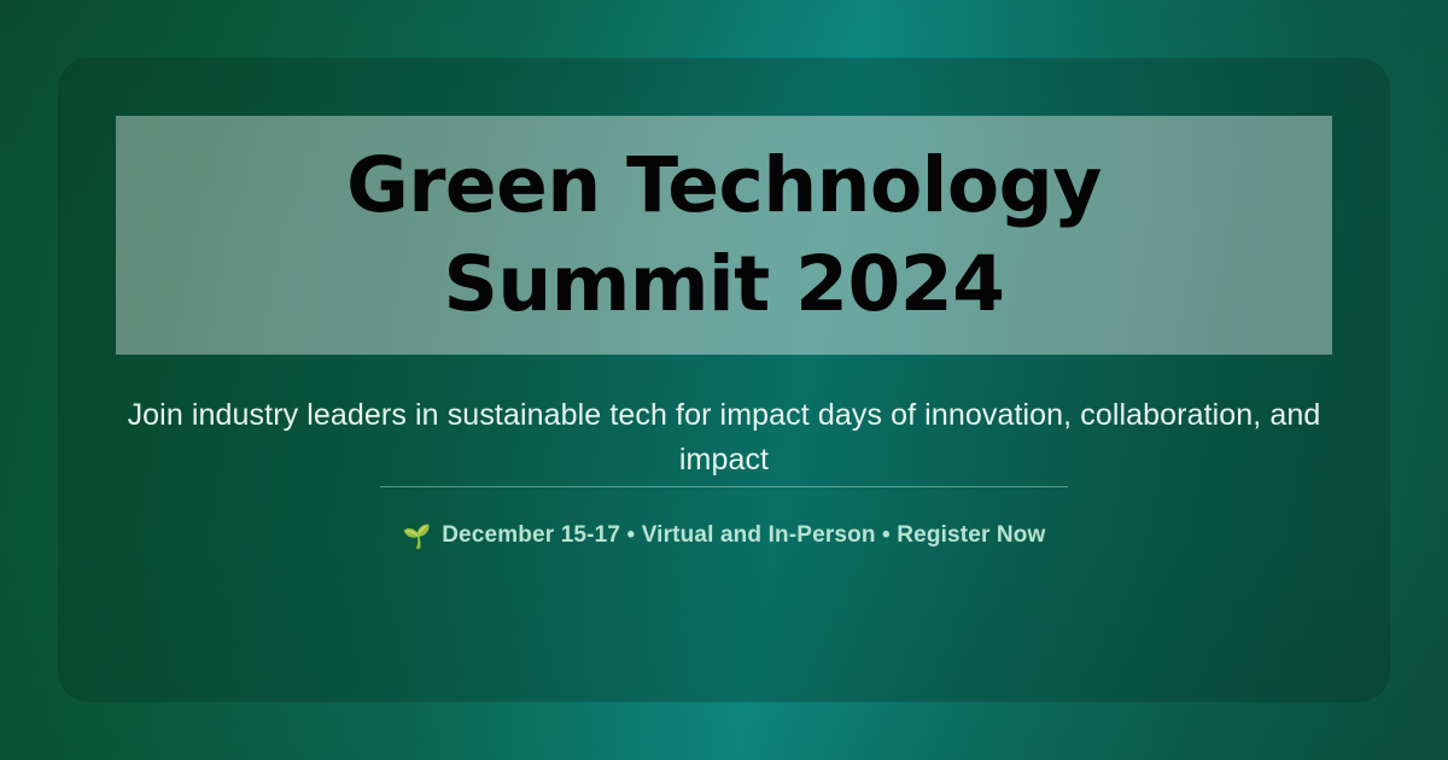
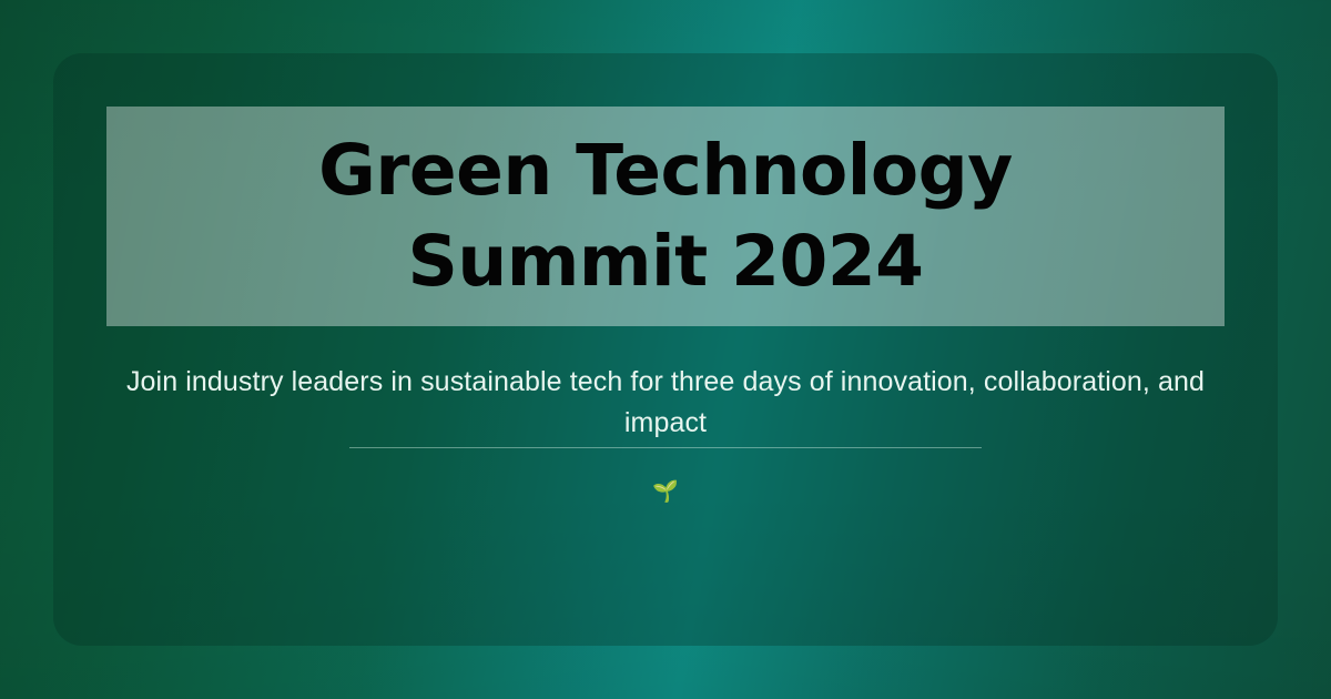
  Green Technology
  Summit 2024
- Join industry leaders in sustainable tech for impact days of innovation, collaboration, and impact
+ Join industry leaders in sustainable tech for three days of innovation, collaboration, and impact
  🌱
- December 15-17 • Virtual and In-Person • Register Now
